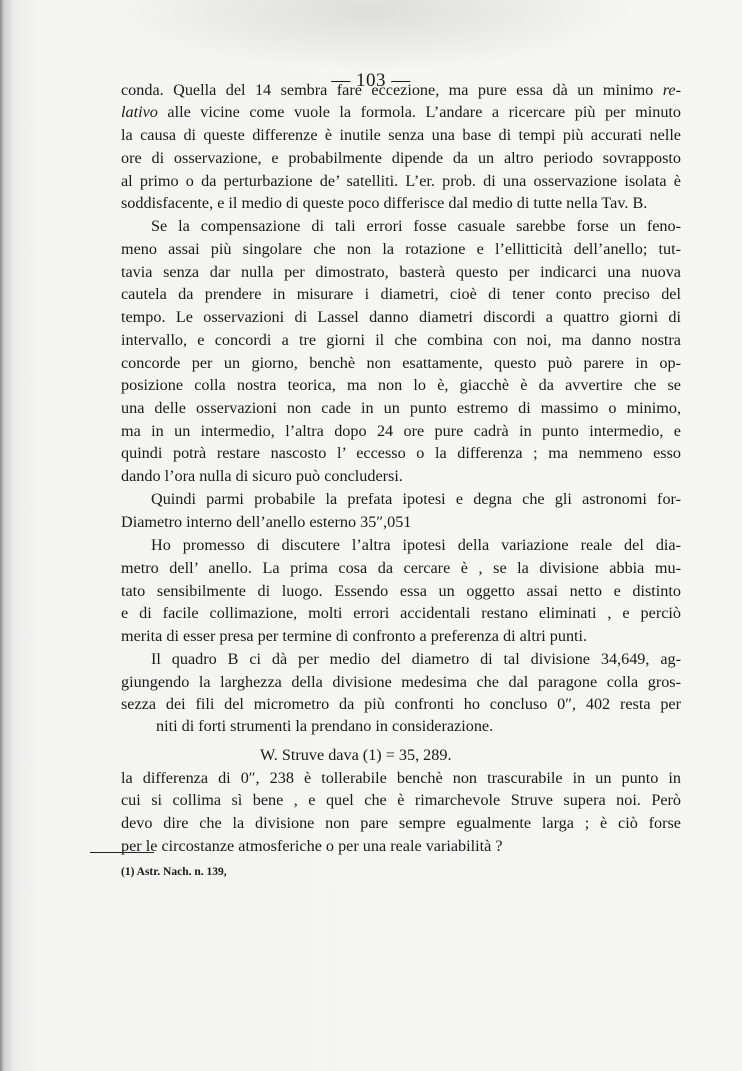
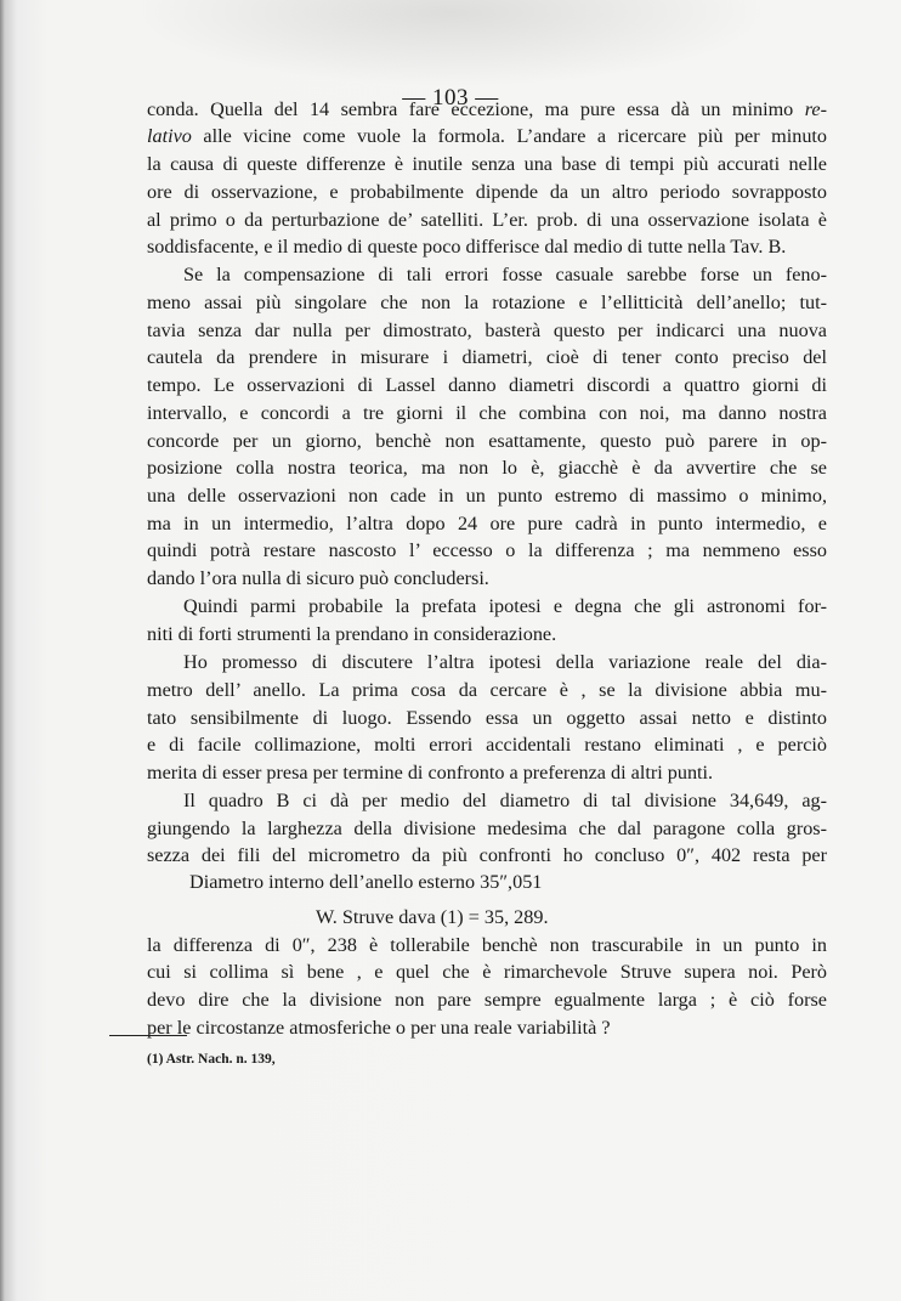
  — 103 —
  conda. Quella del 14 sembra fare eccezione, ma pure essa dà un minimo re-
  lativo alle vicine come vuole la formola. L’andare a ricercare più per minuto
  la causa di queste differenze è inutile senza una base di tempi più accurati nelle
  ore di osservazione, e probabilmente dipende da un altro periodo sovrapposto
  al primo o da perturbazione de’ satelliti. L’er. prob. di una osservazione isolata è
  soddisfacente, e il medio di queste poco differisce dal medio di tutte nella Tav. B.
  Se la compensazione di tali errori fosse casuale sarebbe forse un feno-
  meno assai più singolare che non la rotazione e l’ellitticità dell’anello; tut-
  tavia senza dar nulla per dimostrato, basterà questo per indicarci una nuova
  cautela da prendere in misurare i diametri, cioè di tener conto preciso del
  tempo. Le osservazioni di Lassel danno diametri discordi a quattro giorni di
  intervallo, e concordi a tre giorni il che combina con noi, ma danno nostra
  concorde per un giorno, benchè non esattamente, questo può parere in op-
  posizione colla nostra teorica, ma non lo è, giacchè è da avvertire che se
  una delle osservazioni non cade in un punto estremo di massimo o minimo,
  ma in un intermedio, l’altra dopo 24 ore pure cadrà in punto intermedio, e
  quindi potrà restare nascosto l’ eccesso o la differenza ; ma nemmeno esso
  dando l’ora nulla di sicuro può concludersi.
  Quindi parmi probabile la prefata ipotesi e degna che gli astronomi for-
- Diametro interno dell’anello esterno 35″,051
+ niti di forti strumenti la prendano in considerazione.
  Ho promesso di discutere l’altra ipotesi della variazione reale del dia-
  metro dell’ anello. La prima cosa da cercare è , se la divisione abbia mu-
  tato sensibilmente di luogo. Essendo essa un oggetto assai netto e distinto
  e di facile collimazione, molti errori accidentali restano eliminati , e perciò
  merita di esser presa per termine di confronto a preferenza di altri punti.
  Il quadro B ci dà per medio del diametro di tal divisione 34,649, ag-
  giungendo la larghezza della divisione medesima che dal paragone colla gros-
  sezza dei fili del micrometro da più confronti ho concluso 0″, 402 resta per
- niti di forti strumenti la prendano in considerazione.
+ Diametro interno dell’anello esterno 35″,051
  W. Struve dava (1) = 35, 289.
  la differenza di 0″, 238 è tollerabile benchè non trascurabile in un punto in
  cui si collima sì bene , e quel che è rimarchevole Struve supera noi. Però
  devo dire che la divisione non pare sempre egualmente larga ; è ciò forse
  per le circostanze atmosferiche o per una reale variabilità ?
  (1) Astr. Nach. n. 139,
